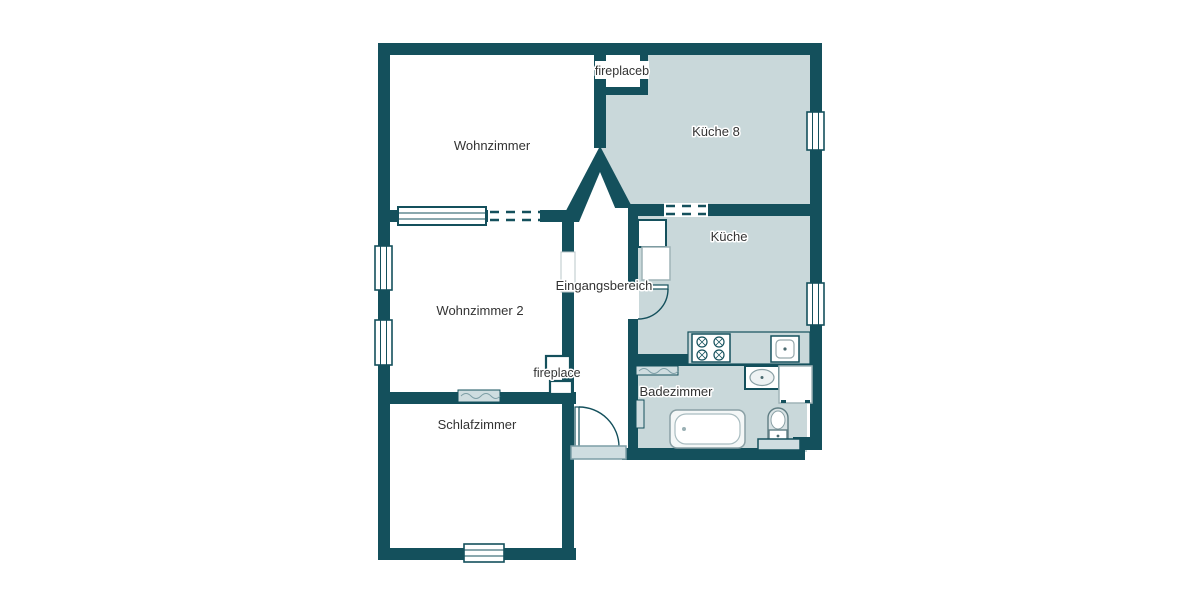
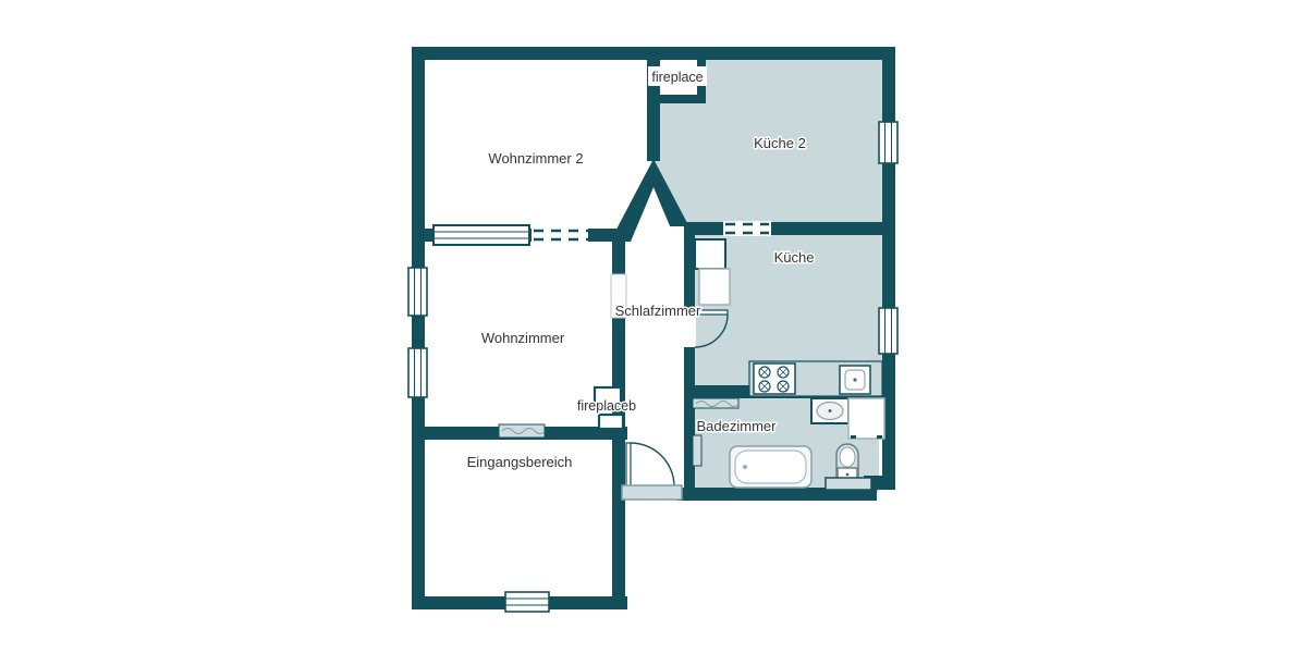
- fireplaceb
+ fireplace
- Wohnzimmer
+ Wohnzimmer 2
- Küche 8
+ Küche 2
  Küche
- Eingangsbereich
+ Schlafzimmer
- Wohnzimmer 2
+ Wohnzimmer
- fireplace
+ fireplaceb
  Badezimmer
- Schlafzimmer
+ Eingangsbereich
